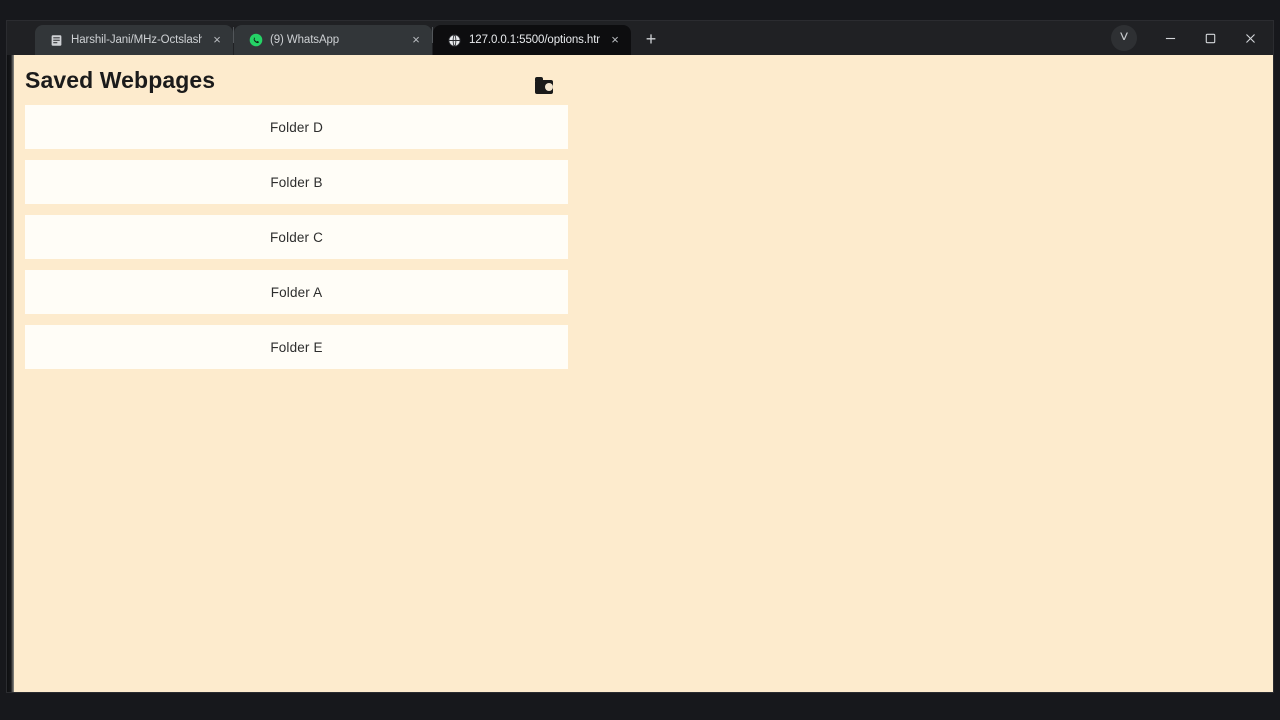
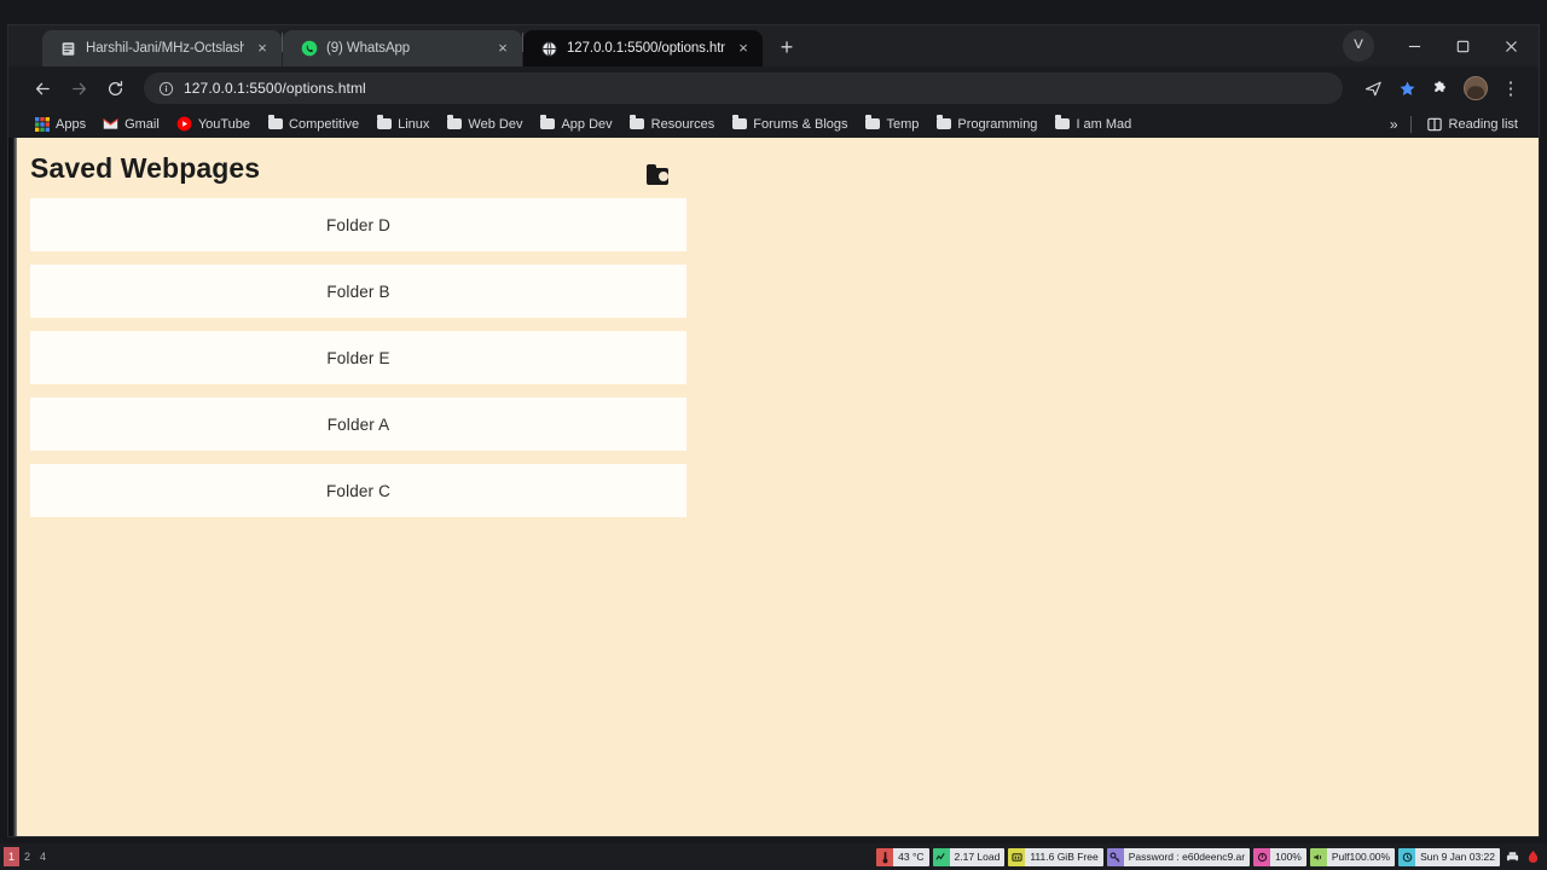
  Harshil-Jani/MHz-Octslash
  ×
  (9) WhatsApp
  ×
  127.0.0.1:5500/options.ht
  ×
  +
  ˅
+ 127.0.0.1:5500/options.html
+ ⋮
+ Apps
+ Gmail
+ YouTube
+ Competitive
+ Linux
+ Web Dev
+ App Dev
+ Resources
+ Forums & Blogs
+ Temp
+ Programming
+ I am Mad
+ »
+ Reading list
  Saved Webpages
  Folder D
  Folder B
- Folder C
+ Folder E
  Folder A
- Folder E
+ Folder C
+ 1
+ 2
+ 4
+ 43 °C
+ 2.17 Load
+ 111.6 GiB Free
+ Password : e60deenc9.ar
+ 100%
+ Pulf100.00%
+ Sun 9 Jan 03:22
